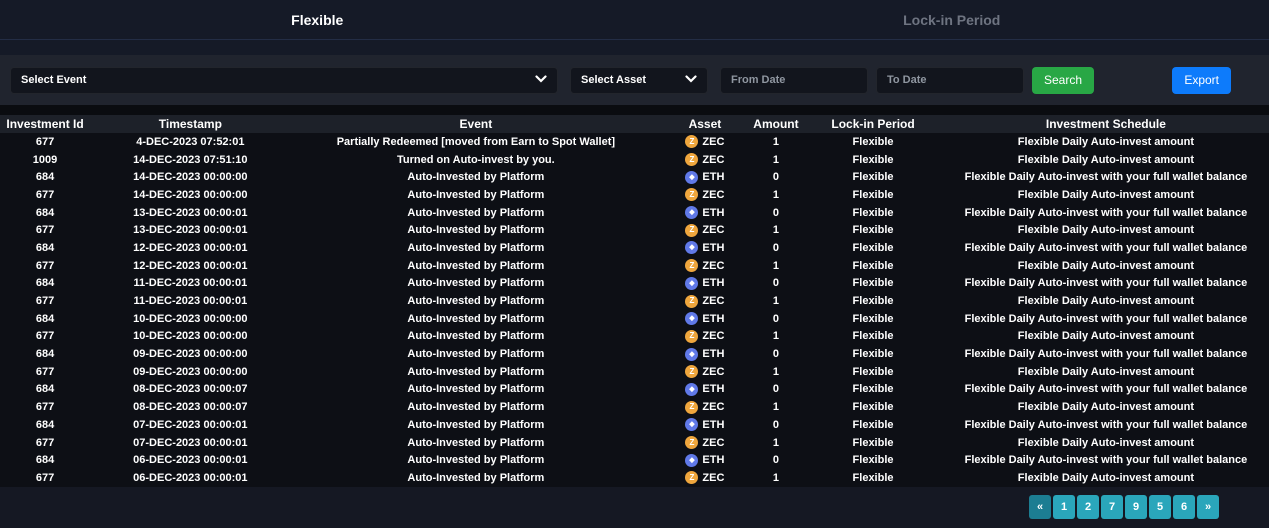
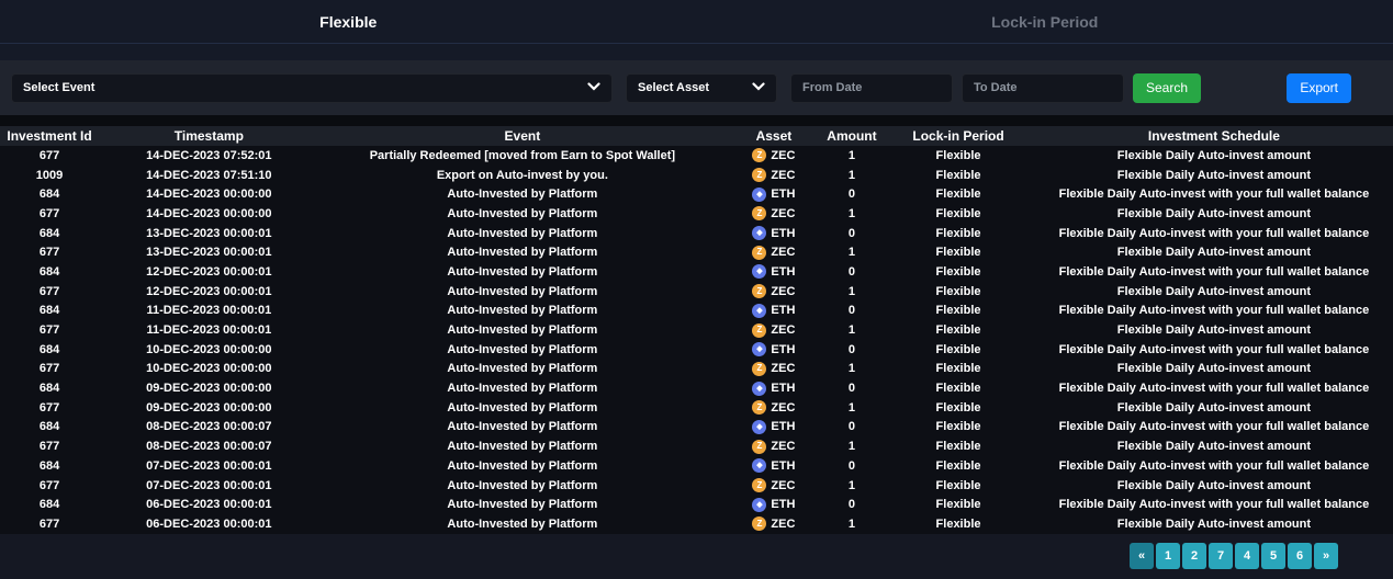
  Flexible
  Lock-in Period
  Select Event
  Select Asset
  From Date
  To Date
  Search
  Export
  Investment Id	Timestamp	Event	Asset	Amount	Lock-in Period	Investment Schedule
- 677	4-DEC-2023 07:52:01	Partially Redeemed [moved from Earn to Spot Wallet]	Z ZEC	1	Flexible	Flexible Daily Auto-invest amount
+ 677	14-DEC-2023 07:52:01	Partially Redeemed [moved from Earn to Spot Wallet]	Z ZEC	1	Flexible	Flexible Daily Auto-invest amount
- 1009	14-DEC-2023 07:51:10	Turned on Auto-invest by you.	Z ZEC	1	Flexible	Flexible Daily Auto-invest amount
+ 1009	14-DEC-2023 07:51:10	Export on Auto-invest by you.	Z ZEC	1	Flexible	Flexible Daily Auto-invest amount
  684	14-DEC-2023 00:00:00	Auto-Invested by Platform	ETH	0	Flexible	Flexible Daily Auto-invest with your full wallet balance
  677	14-DEC-2023 00:00:00	Auto-Invested by Platform	Z ZEC	1	Flexible	Flexible Daily Auto-invest amount
  684	13-DEC-2023 00:00:01	Auto-Invested by Platform	ETH	0	Flexible	Flexible Daily Auto-invest with your full wallet balance
  677	13-DEC-2023 00:00:01	Auto-Invested by Platform	Z ZEC	1	Flexible	Flexible Daily Auto-invest amount
  684	12-DEC-2023 00:00:01	Auto-Invested by Platform	ETH	0	Flexible	Flexible Daily Auto-invest with your full wallet balance
  677	12-DEC-2023 00:00:01	Auto-Invested by Platform	Z ZEC	1	Flexible	Flexible Daily Auto-invest amount
  684	11-DEC-2023 00:00:01	Auto-Invested by Platform	ETH	0	Flexible	Flexible Daily Auto-invest with your full wallet balance
  677	11-DEC-2023 00:00:01	Auto-Invested by Platform	Z ZEC	1	Flexible	Flexible Daily Auto-invest amount
  684	10-DEC-2023 00:00:00	Auto-Invested by Platform	ETH	0	Flexible	Flexible Daily Auto-invest with your full wallet balance
  677	10-DEC-2023 00:00:00	Auto-Invested by Platform	Z ZEC	1	Flexible	Flexible Daily Auto-invest amount
  684	09-DEC-2023 00:00:00	Auto-Invested by Platform	ETH	0	Flexible	Flexible Daily Auto-invest with your full wallet balance
  677	09-DEC-2023 00:00:00	Auto-Invested by Platform	Z ZEC	1	Flexible	Flexible Daily Auto-invest amount
  684	08-DEC-2023 00:00:07	Auto-Invested by Platform	ETH	0	Flexible	Flexible Daily Auto-invest with your full wallet balance
  677	08-DEC-2023 00:00:07	Auto-Invested by Platform	Z ZEC	1	Flexible	Flexible Daily Auto-invest amount
  684	07-DEC-2023 00:00:01	Auto-Invested by Platform	ETH	0	Flexible	Flexible Daily Auto-invest with your full wallet balance
  677	07-DEC-2023 00:00:01	Auto-Invested by Platform	Z ZEC	1	Flexible	Flexible Daily Auto-invest amount
  684	06-DEC-2023 00:00:01	Auto-Invested by Platform	ETH	0	Flexible	Flexible Daily Auto-invest with your full wallet balance
  677	06-DEC-2023 00:00:01	Auto-Invested by Platform	Z ZEC	1	Flexible	Flexible Daily Auto-invest amount
  «
  1
  2
  7
- 9
+ 4
  5
  6
  »
